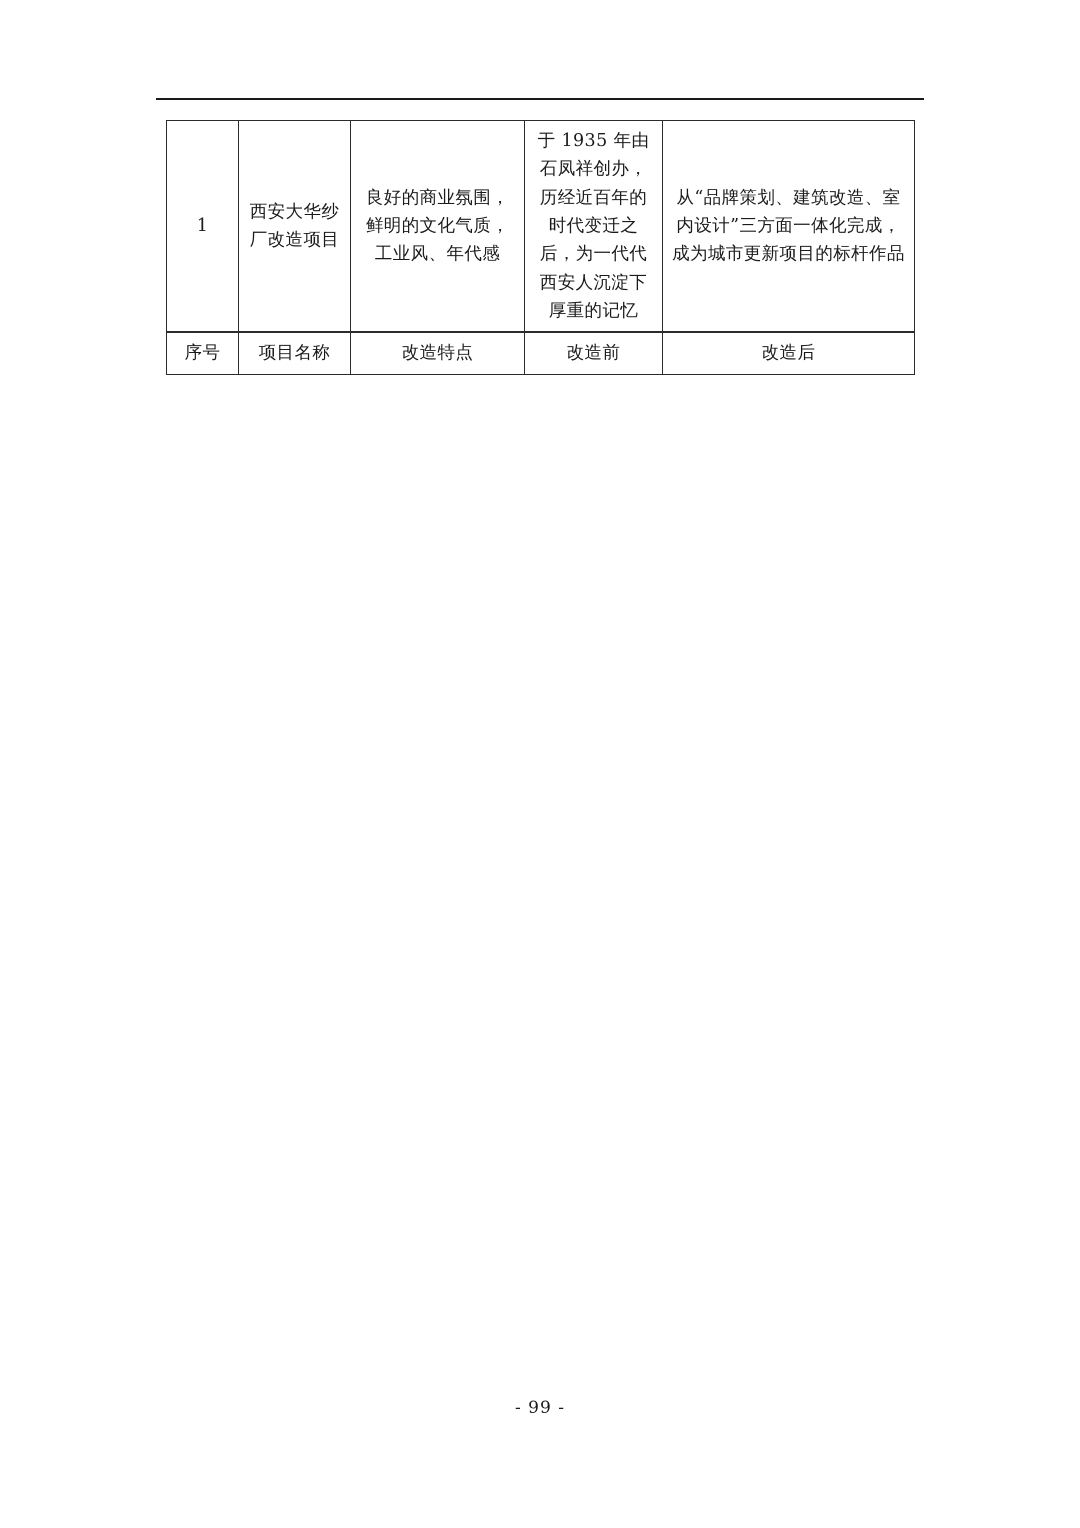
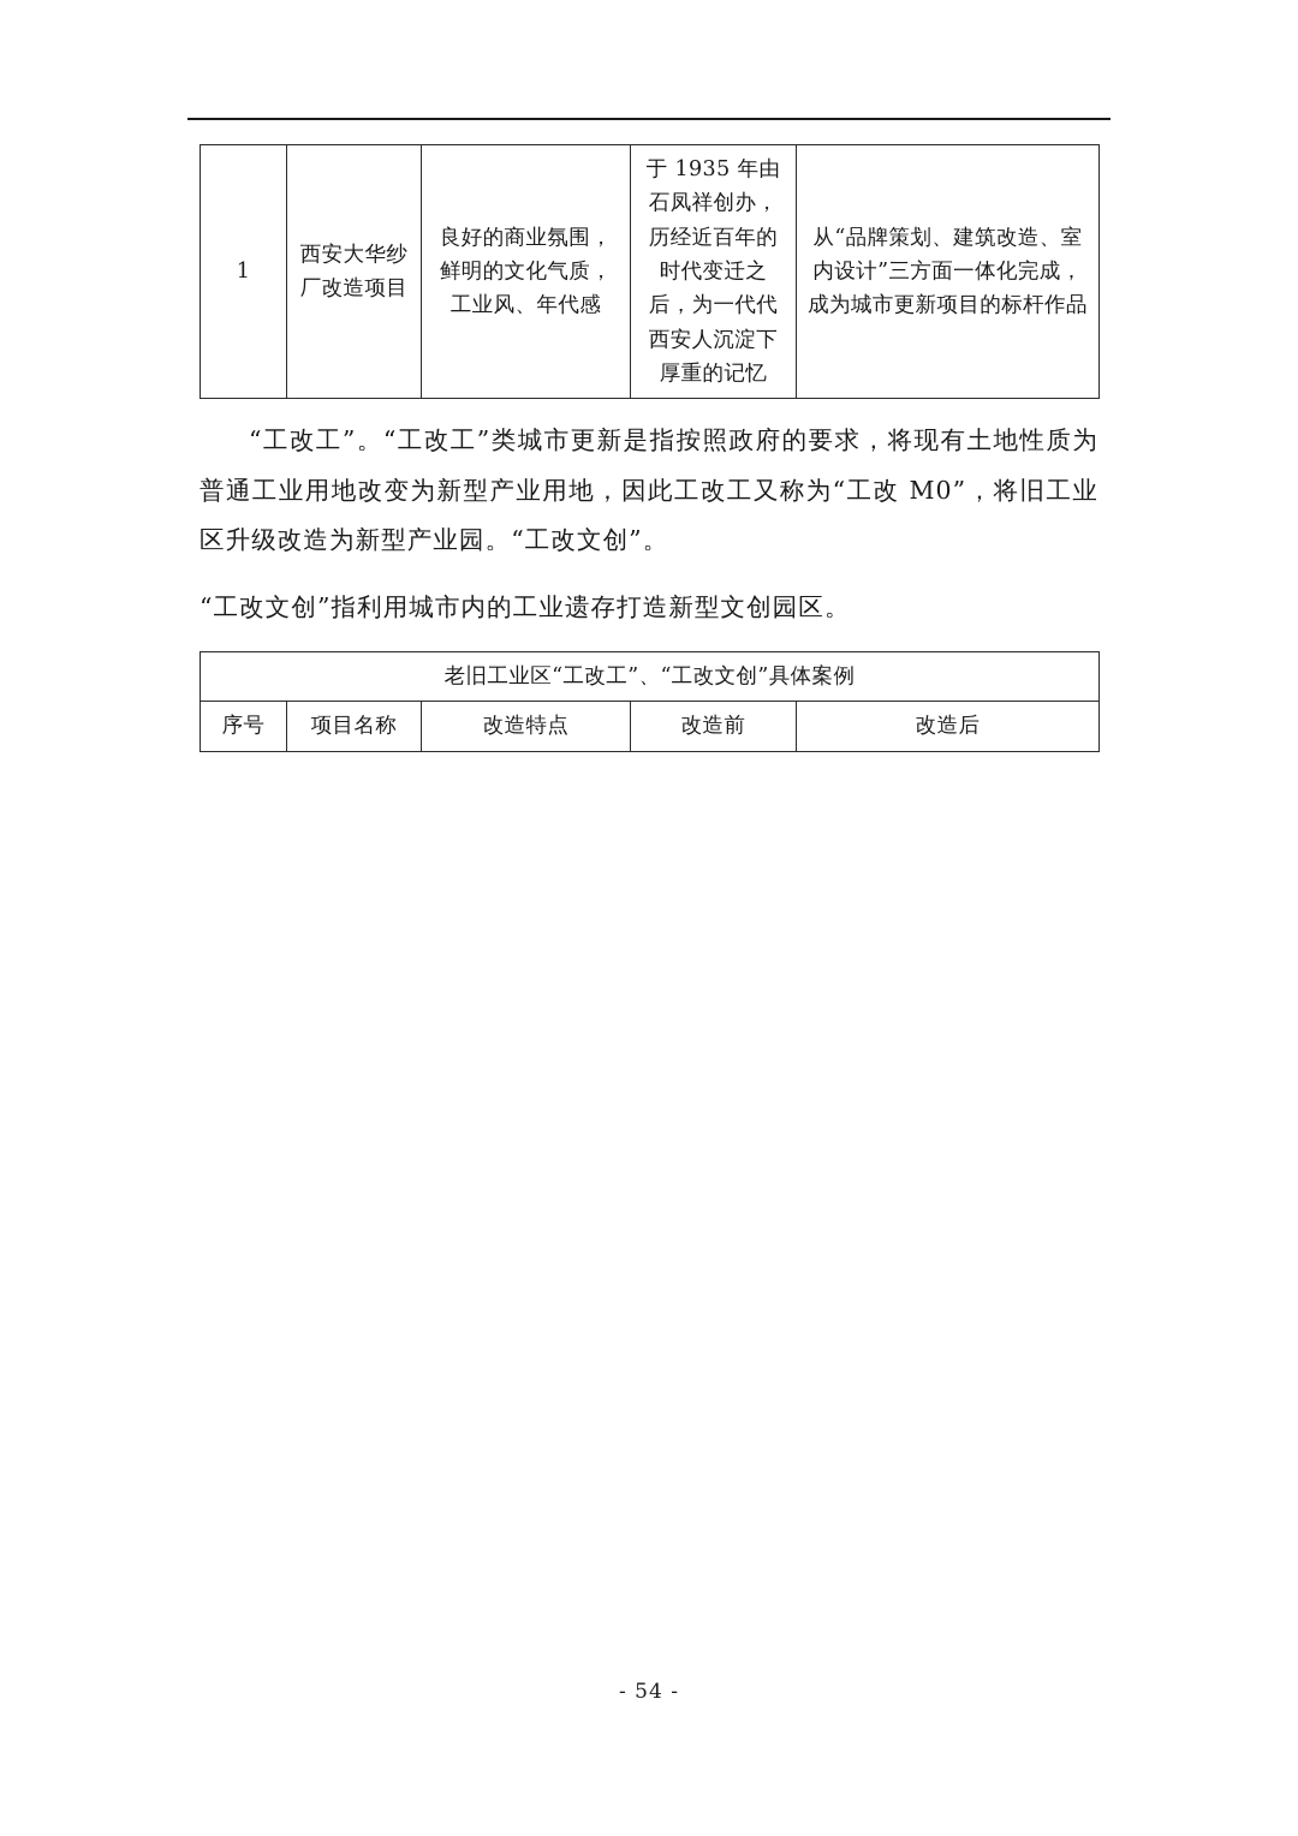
  1	西安大华纱厂改造项目	良好的商业氛围，鲜明的文化气质，工业风、年代感	于 1935 年由石凤祥创办，历经近百年的时代变迁之后，为一代代西安人沉淀下厚重的记忆	从“品牌策划、建筑改造、室内设计”三方面一体化完成，成为城市更新项目的标杆作品
+ “工改工”。“工改工”类城市更新是指按照政府的要求，将现有土地性质为普通工业用地改变为新型产业用地，因此工改工又称为“工改 M0”，将旧工业区升级改造为新型产业园。“工改文创”。
+ “工改文创”指利用城市内的工业遗存打造新型文创园区。
+ 老旧工业区“工改工”、“工改文创”具体案例
  序号	项目名称	改造特点	改造前	改造后
- - 99 -
+ - 54 -
